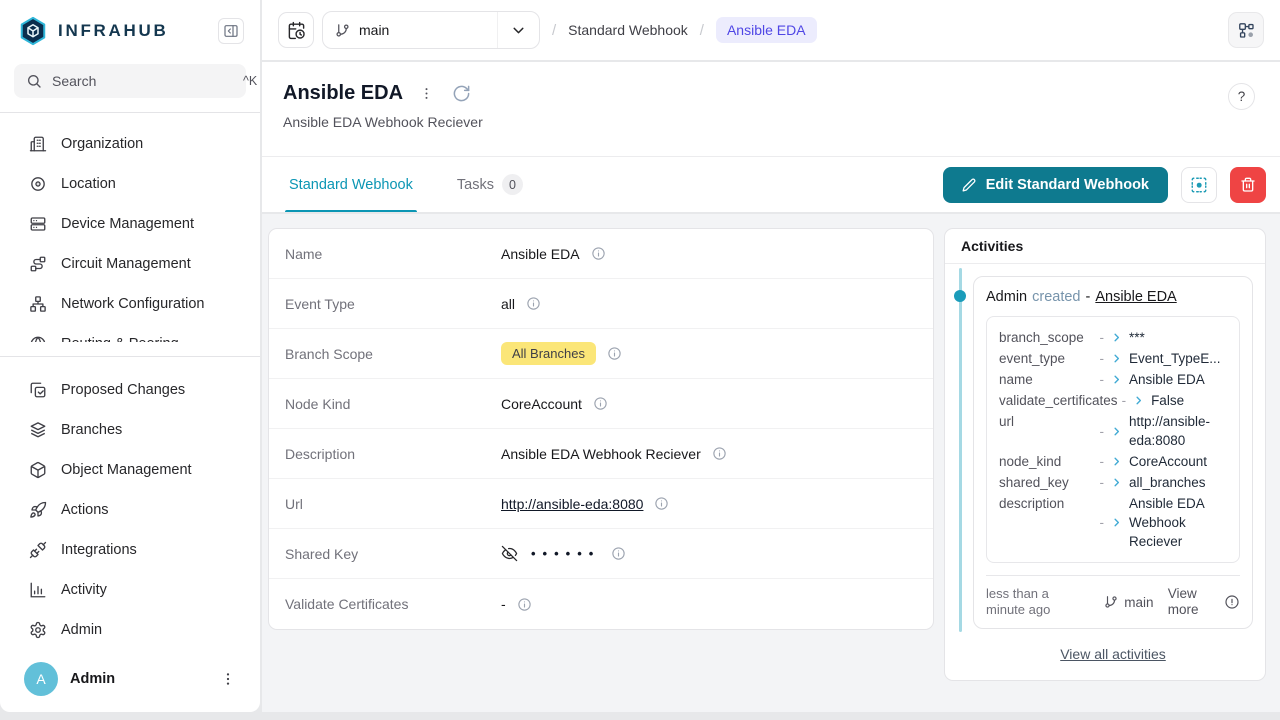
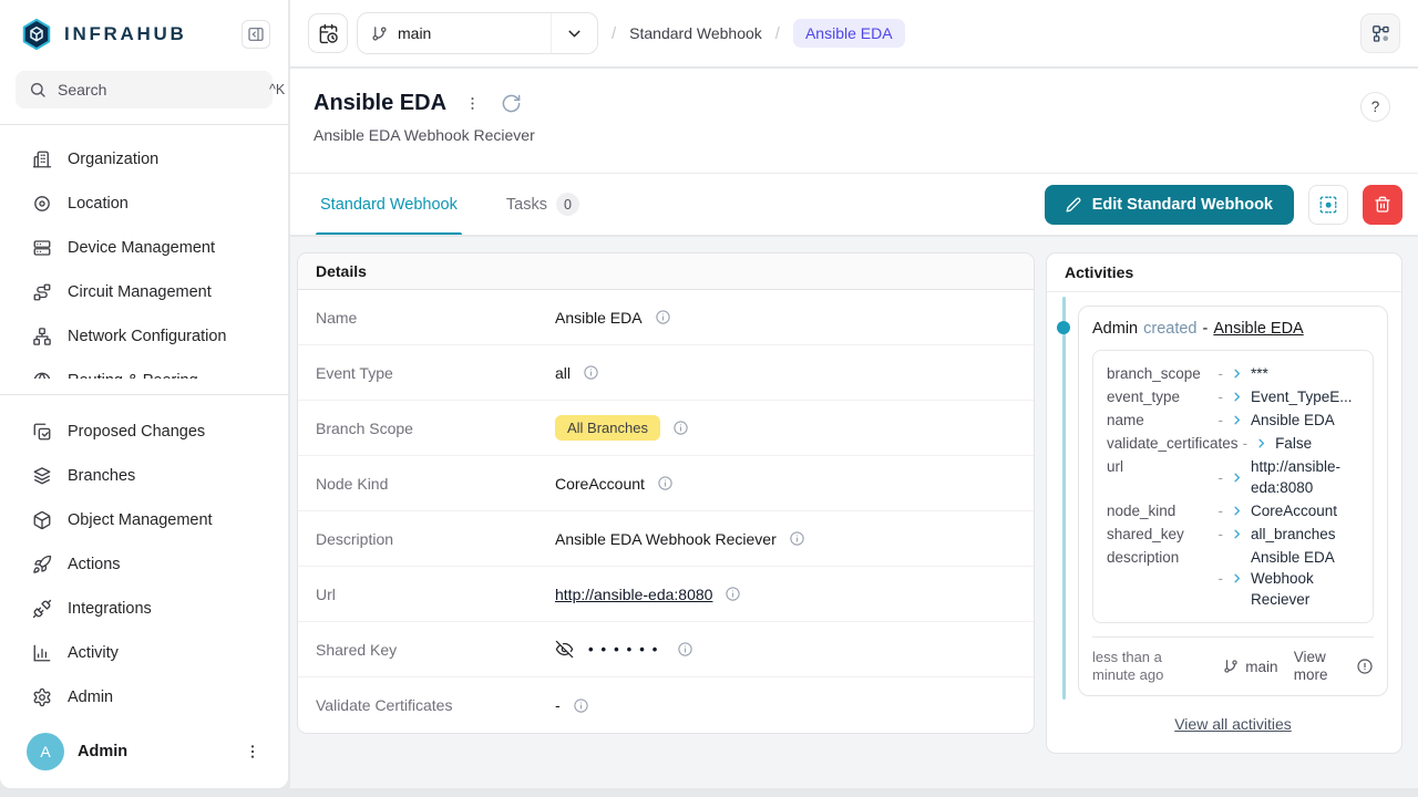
  INFRAHUB
  Search
  ^K
  Organization
  Location
  Device Management
  Circuit Management
  Network Configuration
  Proposed Changes
  Branches
  Object Management
  Actions
  Integrations
  Activity
  Admin
  A
  Admin
  main
  /
  Standard Webhook
  /
  Ansible EDA
  Ansible EDA
  Ansible EDA Webhook Reciever
  ?
  Standard Webhook
  Tasks
  0
  Edit Standard Webhook
+ Details
  Name
  Ansible EDA
  Event Type
  all
  Branch Scope
  All Branches
  Node Kind
  CoreAccount
  Description
  Ansible EDA Webhook Reciever
  Url
  http://ansible-eda:8080
  Shared Key
  ••••••
  Validate Certificates
  -
  Activities
  Admin
  created
  -
  Ansible EDA
  branch_scope
  -
  ***
  event_type
  -
  Event_TypeE...
  name
  -
  Ansible EDA
  validate_certificates
  -
  False
  url
  -
  http://ansible-eda:8080
  node_kind
  -
  CoreAccount
  shared_key
  -
  all_branches
  description
  -
  Ansible EDA Webhook Reciever
  less than a minute ago
  main
  View more
  View all activities
